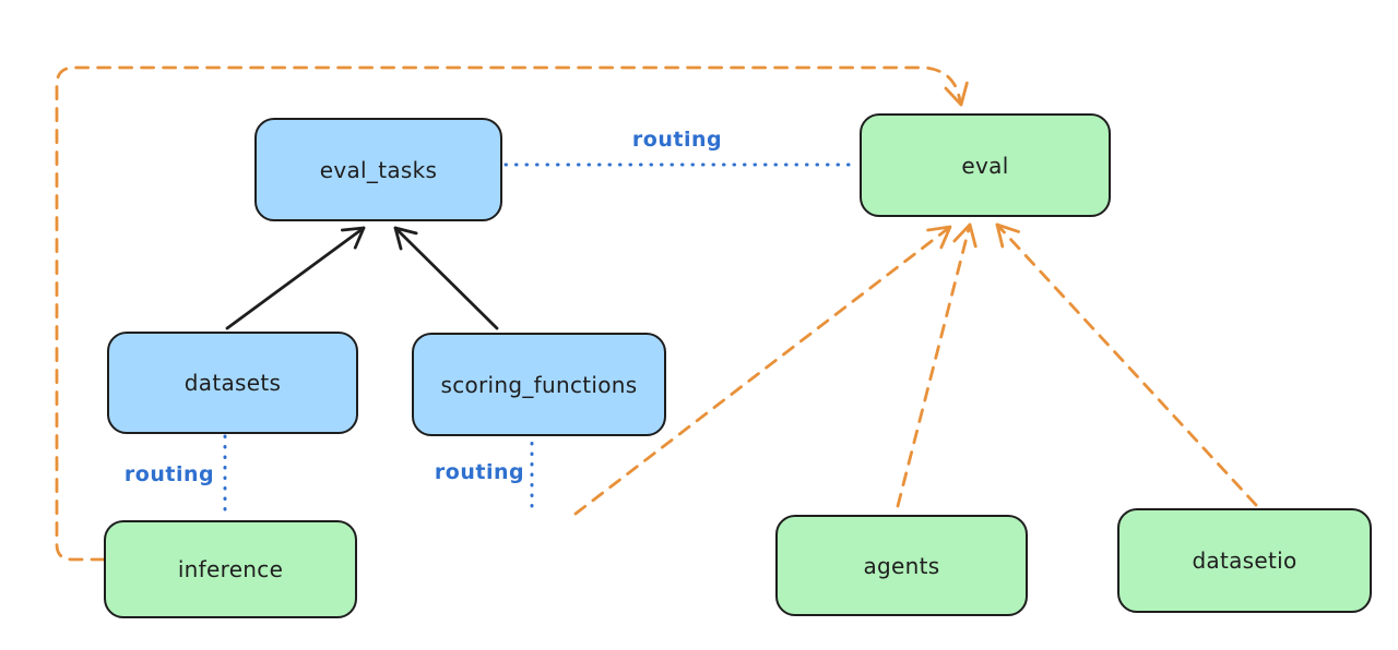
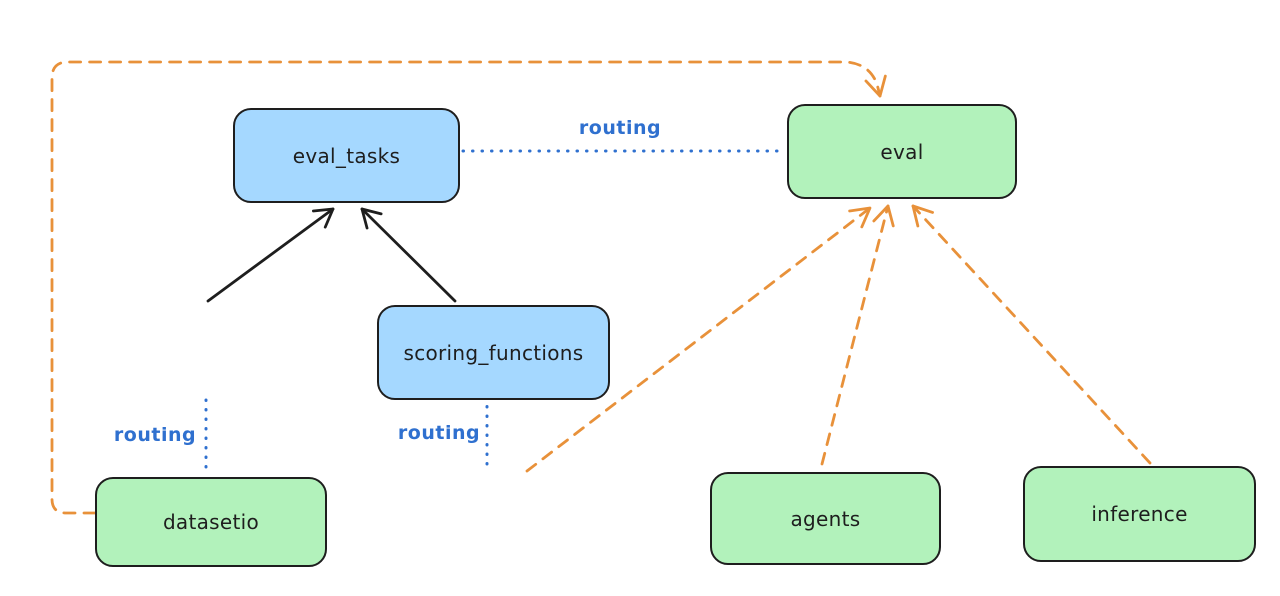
  eval_tasks
- datasets
  scoring_functions
  eval
- inference
+ datasetio
  agents
- datasetio
+ inference
  routing
  routing
  routing
